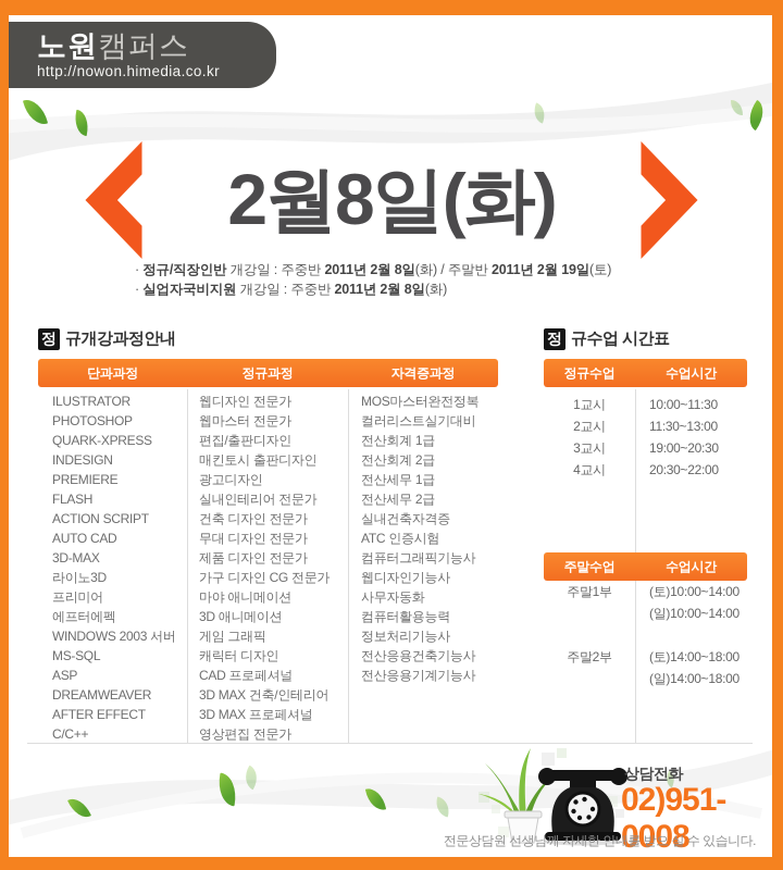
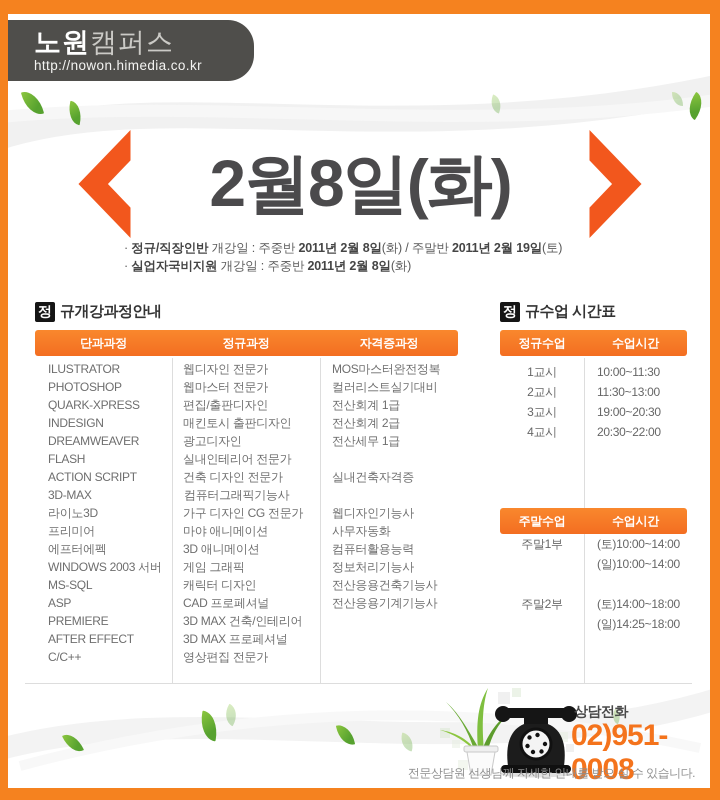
  노원캠퍼스
  http://nowon.himedia.co.kr
  2월8일(화)
  · 정규/직장인반 개강일 : 주중반 2011년 2월 8일(화) / 주말반 2011년 2월 19일(토)
  · 실업자국비지원 개강일 : 주중반 2011년 2월 8일(화)
  정
  규개강과정안내
  단과과정
  정규과정
  자격증과정
  ILUSTRATOR
  웹디자인 전문가
  MOS마스터완전정복
  PHOTOSHOP
  웹마스터 전문가
  컬러리스트실기대비
  QUARK-XPRESS
  편집/출판디자인
  전산회계 1급
  INDESIGN
  매킨토시 출판디자인
  전산회계 2급
- PREMIERE
+ DREAMWEAVER
  광고디자인
  전산세무 1급
  FLASH
  실내인테리어 전문가
- 전산세무 2급
  ACTION SCRIPT
  건축 디자인 전문가
  실내건축자격증
- AUTO CAD
- 무대 디자인 전문가
- ATC 인증시험
  3D-MAX
- 제품 디자인 전문가
  컴퓨터그래픽기능사
  라이노3D
  가구 디자인 CG 전문가
  웹디자인기능사
  프리미어
  마야 애니메이션
  사무자동화
  에프터에펙
  3D 애니메이션
  컴퓨터활용능력
  WINDOWS 2003 서버
  게임 그래픽
  정보처리기능사
  MS-SQL
  캐릭터 디자인
  전산응용건축기능사
  ASP
  CAD 프로페셔널
  전산응용기계기능사
- DREAMWEAVER
+ PREMIERE
  3D MAX 건축/인테리어
  AFTER EFFECT
  3D MAX 프로페셔널
  C/C++
  영상편집 전문가
  정
  규수업 시간표
  정규수업
  수업시간
  1교시
  10:00~11:30
  2교시
  11:30~13:00
  3교시
  19:00~20:30
  4교시
  20:30~22:00
  주말수업
  수업시간
  주말1부
  (토)10:00~14:00
  (일)10:00~14:00
  주말2부
  (토)14:00~18:00
- (일)14:00~18:00
+ (일)14:25~18:00
  상담전화
  02)951-0008
  전문상담원 선생님께 자세한 안내를 받으 실 수 있습니다.
